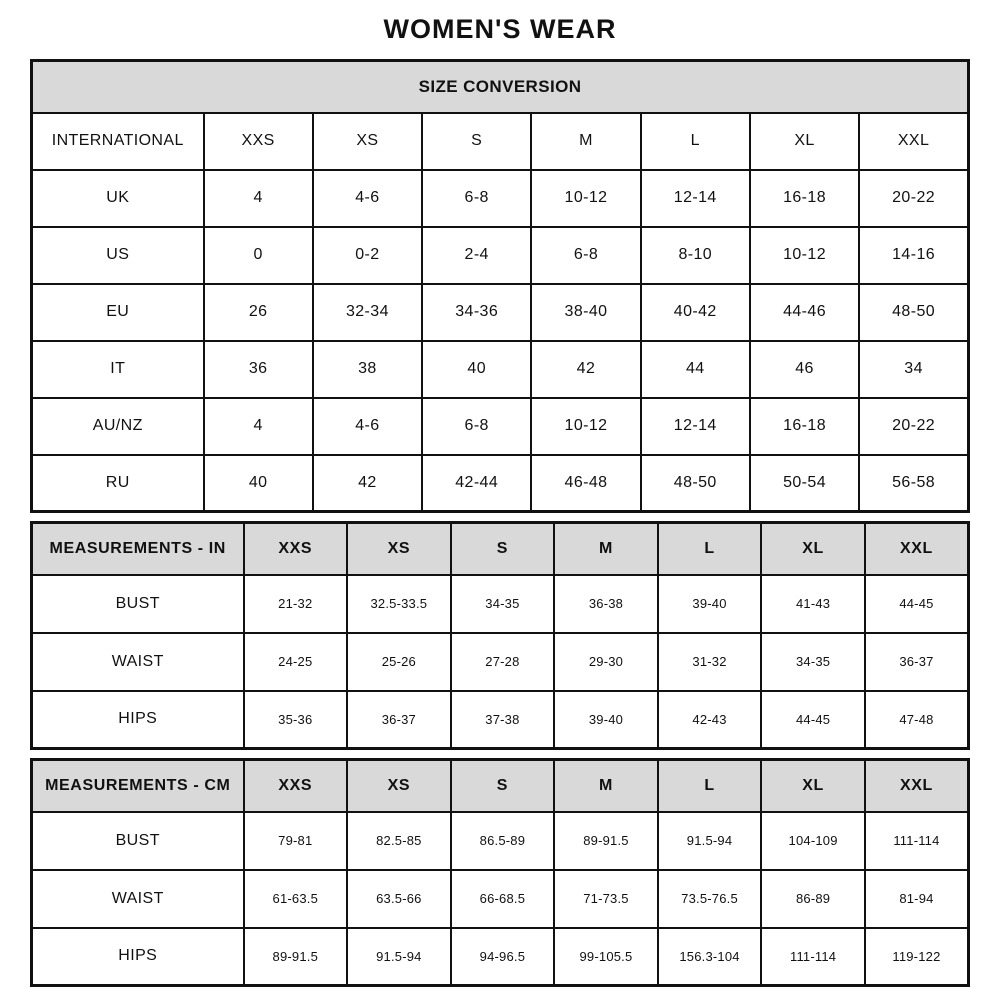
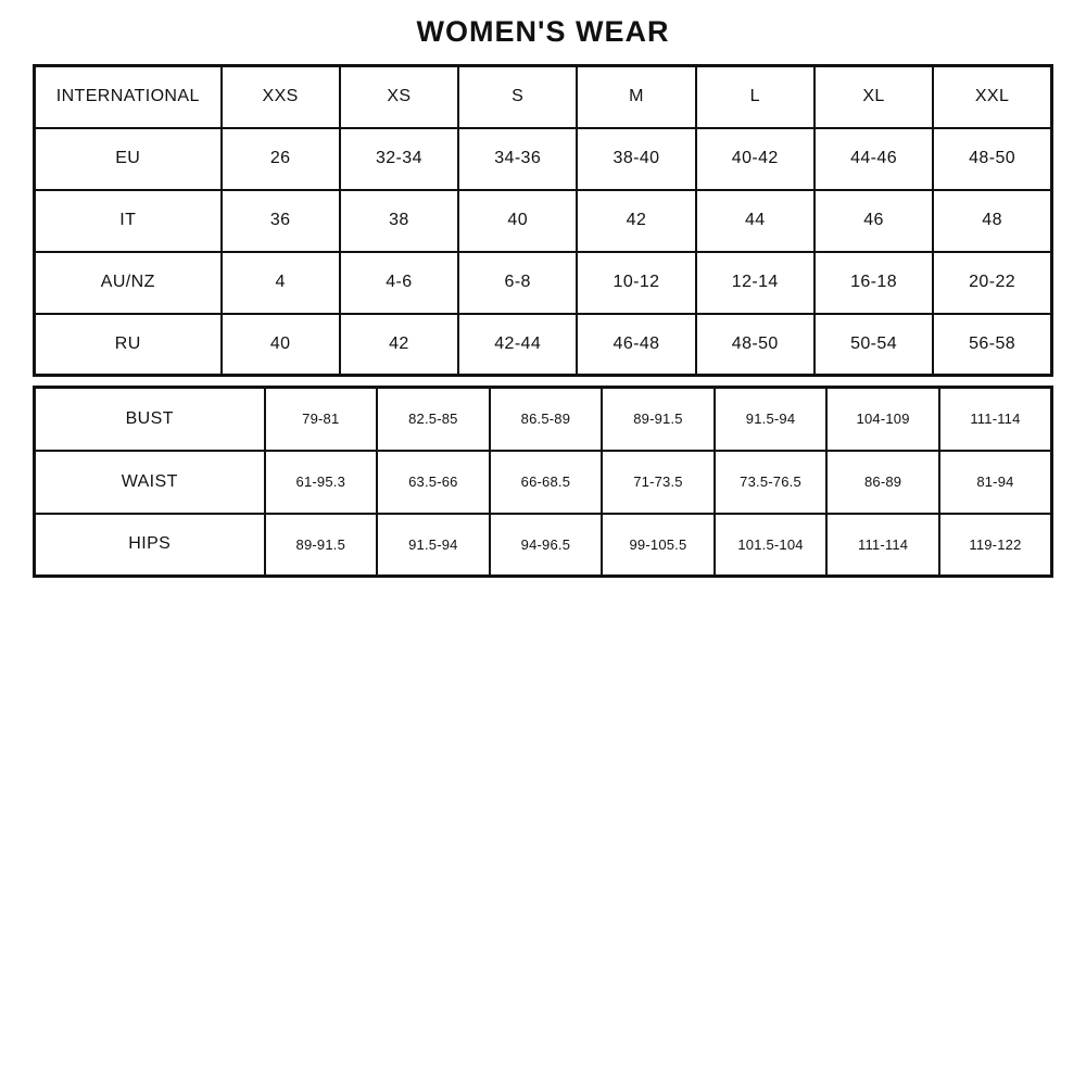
  WOMEN'S WEAR
- SIZE CONVERSION
  INTERNATIONAL	XXS	XS	S	M	L	XL	XXL
- UK	4	4-6	6-8	10-12	12-14	16-18	20-22
- US	0	0-2	2-4	6-8	8-10	10-12	14-16
  EU	26	32-34	34-36	38-40	40-42	44-46	48-50
- IT	36	38	40	42	44	46	34
+ IT	36	38	40	42	44	46	48
  AU/NZ	4	4-6	6-8	10-12	12-14	16-18	20-22
  RU	40	42	42-44	46-48	48-50	50-54	56-58
- MEASUREMENTS - IN	XXS	XS	S	M	L	XL	XXL
- BUST	21-32	32.5-33.5	34-35	36-38	39-40	41-43	44-45
- WAIST	24-25	25-26	27-28	29-30	31-32	34-35	36-37
- HIPS	35-36	36-37	37-38	39-40	42-43	44-45	47-48
- MEASUREMENTS - CM	XXS	XS	S	M	L	XL	XXL
  BUST	79-81	82.5-85	86.5-89	89-91.5	91.5-94	104-109	111-114
- WAIST	61-63.5	63.5-66	66-68.5	71-73.5	73.5-76.5	86-89	81-94
+ WAIST	61-95.3	63.5-66	66-68.5	71-73.5	73.5-76.5	86-89	81-94
- HIPS	89-91.5	91.5-94	94-96.5	99-105.5	156.3-104	111-114	119-122
+ HIPS	89-91.5	91.5-94	94-96.5	99-105.5	101.5-104	111-114	119-122
